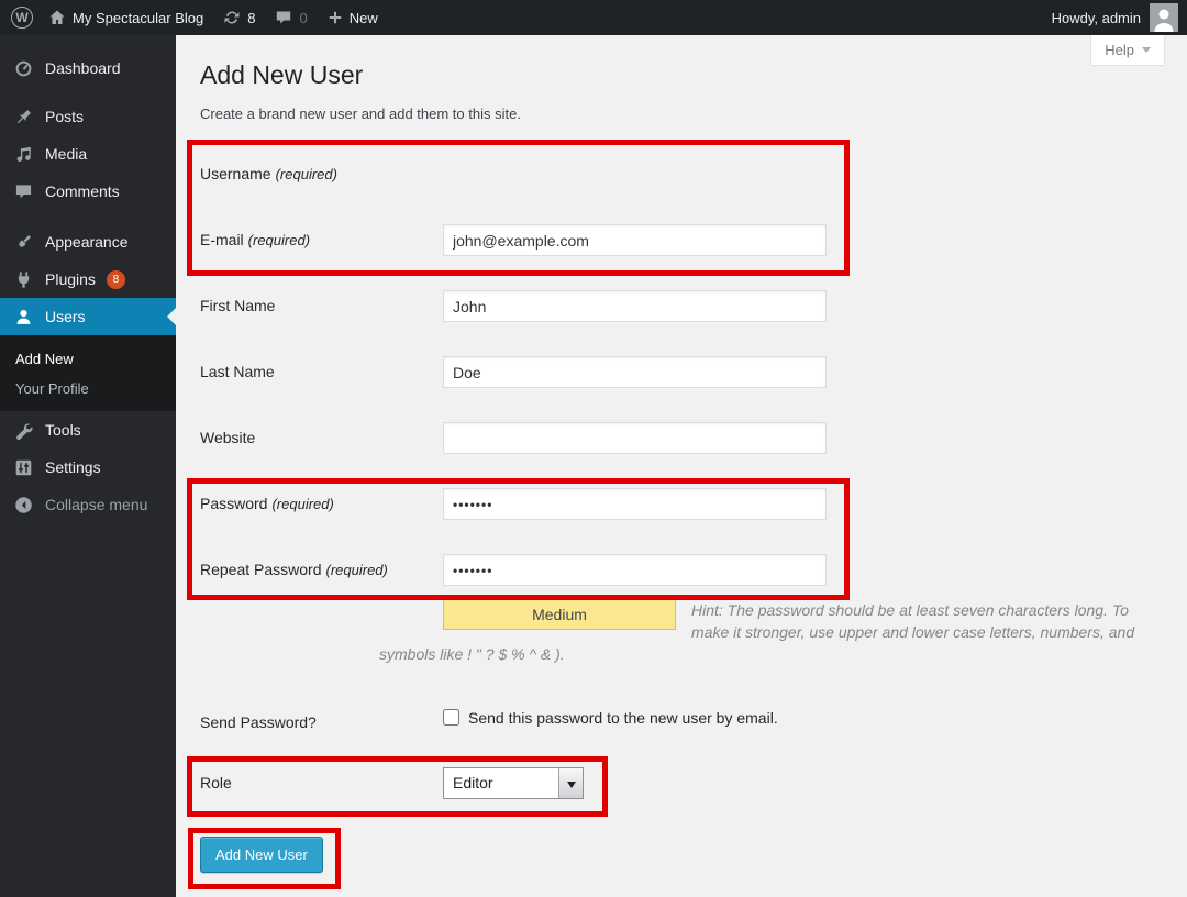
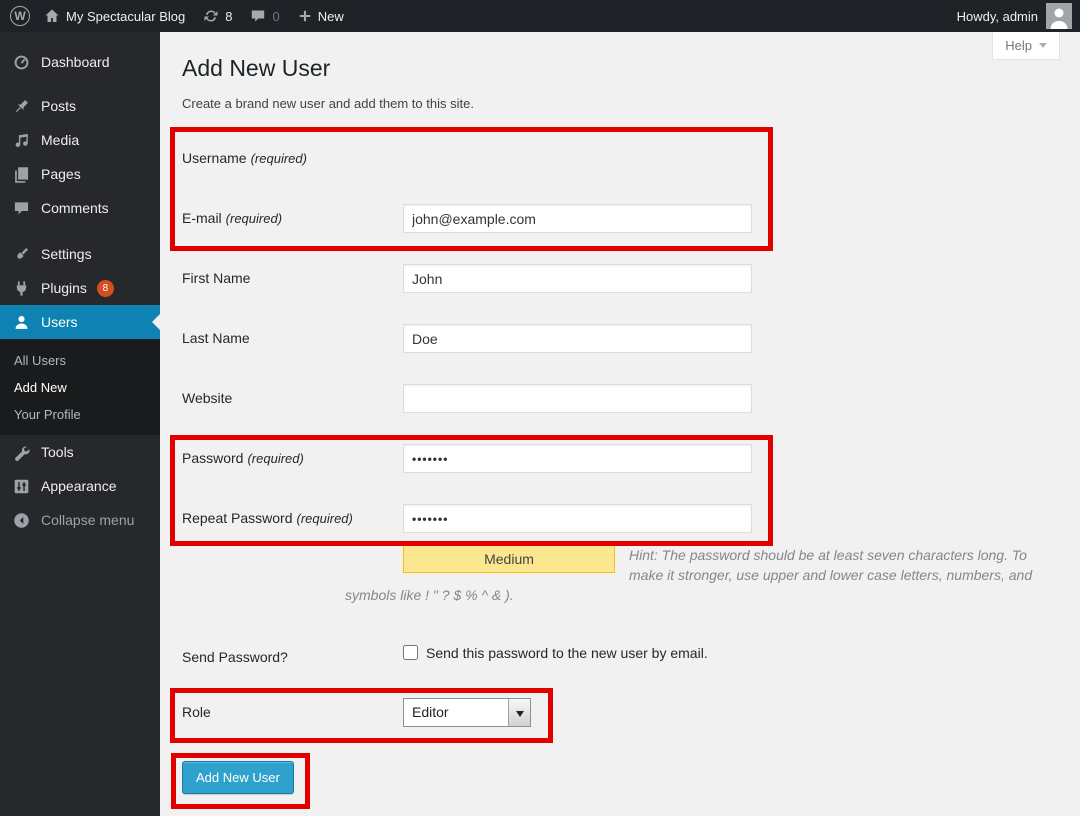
  My Spectacular Blog
  8
  0
  New
  Howdy, admin
  Dashboard
  Posts
  Media
+ Pages
  Comments
- Appearance
+ Settings
  Plugins
  8
  Users
+ All Users
  Add New
  Your Profile
  Tools
- Settings
+ Appearance
  Collapse menu
  Help
  Add New User
  Create a brand new user and add them to this site.
  Username (required)
  E-mail (required)
  john@example.com
  First Name
  John
  Last Name
  Doe
  Website
  Password (required)
  •••••••
  Repeat Password (required)
  •••••••
  Medium
  Hint: The password should be at least seven characters long. To make it stronger, use upper and lower case letters, numbers, and symbols like ! " ? $ % ^ & ).
  Send Password?
  Send this password to the new user by email.
  Role
  Editor
  Add New User
